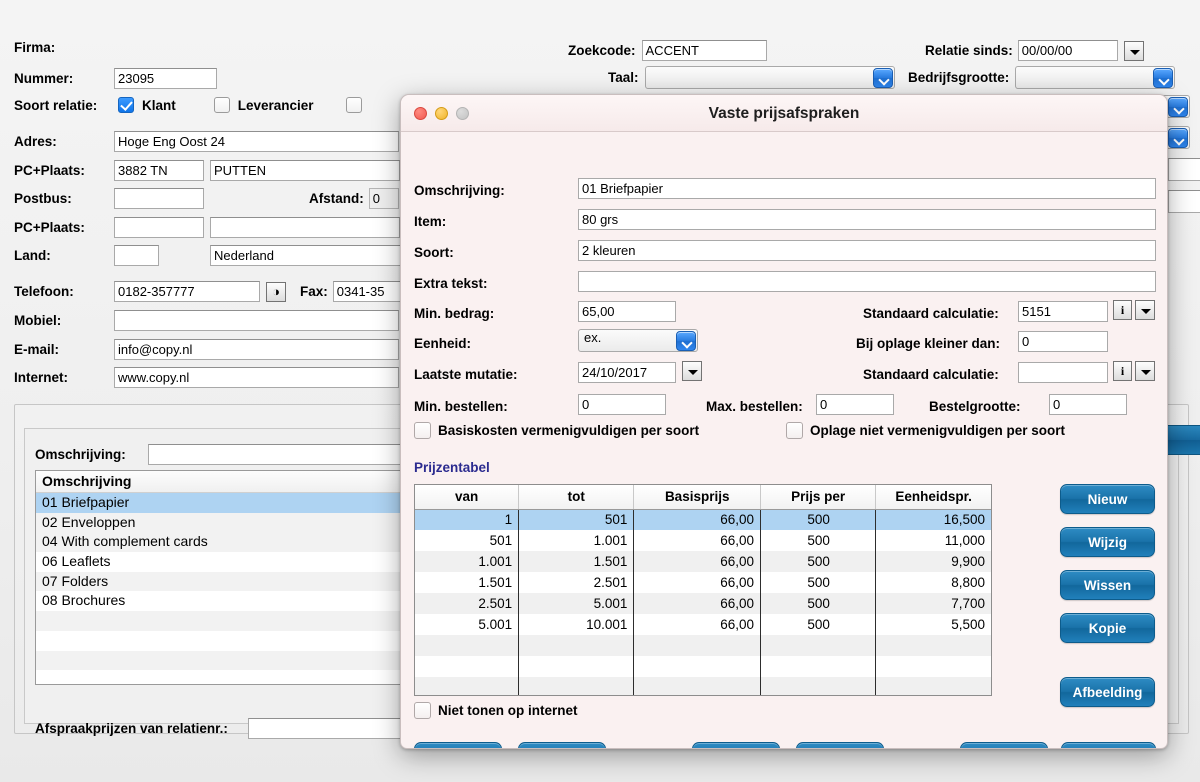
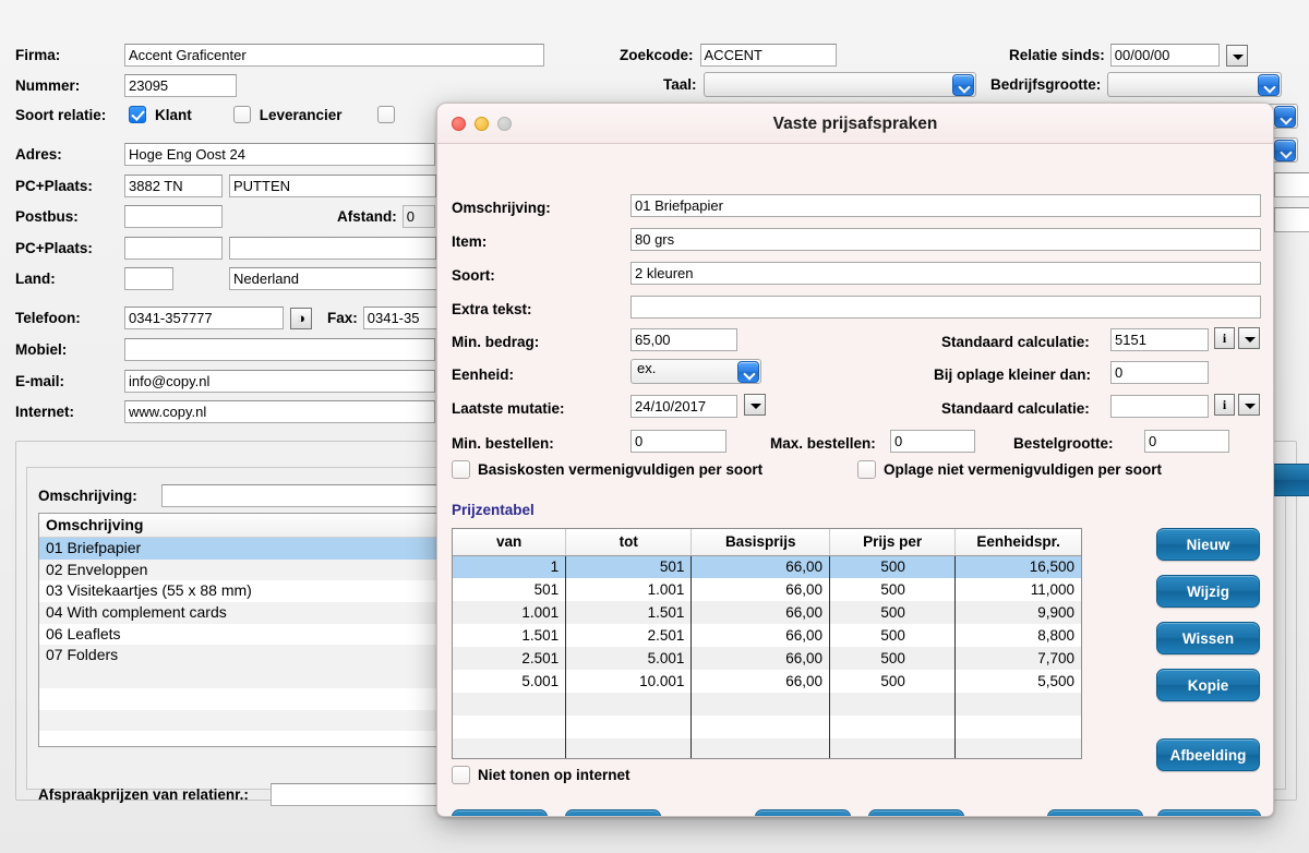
  Firma:
+ Accent Graficenter
  Nummer:
  23095
  Soort relatie:
  Klant
  Leverancier
  Adres:
  Hoge Eng Oost 24
  PC+Plaats:
  3882 TN
  PUTTEN
  Postbus:
  Afstand:
  0
  PC+Plaats:
  Land:
  Nederland
  Telefoon:
- 0182-357777
+ 0341-357777
  ◑
  Fax:
  0341-35
  Mobiel:
  E-mail:
  info@copy.nl
  Internet:
  www.copy.nl
  Zoekcode:
  ACCENT
  Taal:
  Relatie sinds:
  00/00/00
  Bedrijfsgrootte:
  Omschrijving:
  Omschrijving
  01 Briefpapier
  02 Enveloppen
+ 03 Visitekaartjes (55 x 88 mm)
  04 With complement cards
  06 Leaflets
  07 Folders
- 08 Brochures
  Afspraakprijzen van relatienr.:
  Vaste prijsafspraken
  Omschrijving:
  01 Briefpapier
  Item:
  80 grs
  Soort:
  2 kleuren
  Extra tekst:
  Min. bedrag:
  65,00
  Standaard calculatie:
  5151
  i
  Eenheid:
  ex.
  Bij oplage kleiner dan:
  0
  Laatste mutatie:
  24/10/2017
  Standaard calculatie:
  i
  Min. bestellen:
  0
  Max. bestellen:
  0
  Bestelgrootte:
  0
  Basiskosten vermenigvuldigen per soort
  Oplage niet vermenigvuldigen per soort
  Prijzentabel
  van	tot	Basisprijs	Prijs per	Eenheidspr.
  1	501	66,00	500	16,500
  501	1.001	66,00	500	11,000
  1.001	1.501	66,00	500	9,900
  1.501	2.501	66,00	500	8,800
  2.501	5.001	66,00	500	7,700
  5.001	10.001	66,00	500	5,500
  Nieuw
  Wijzig
  Wissen
  Kopie
  Afbeelding
  Niet tonen op internet
